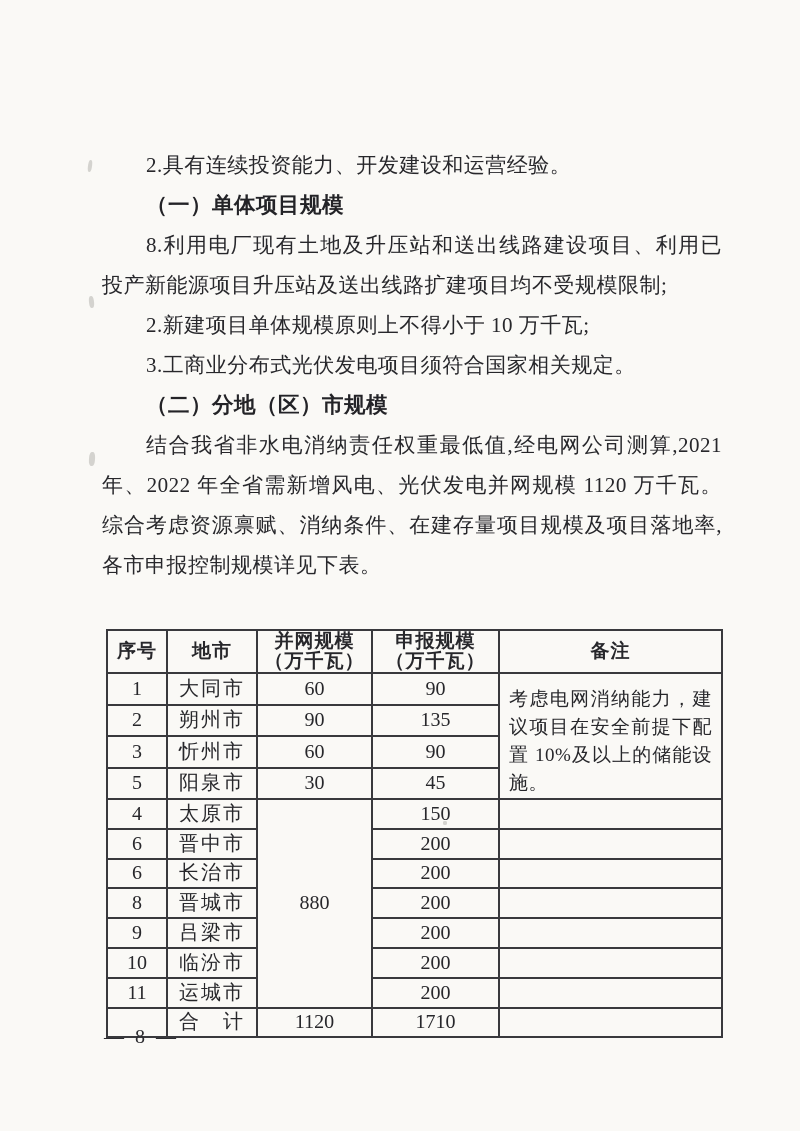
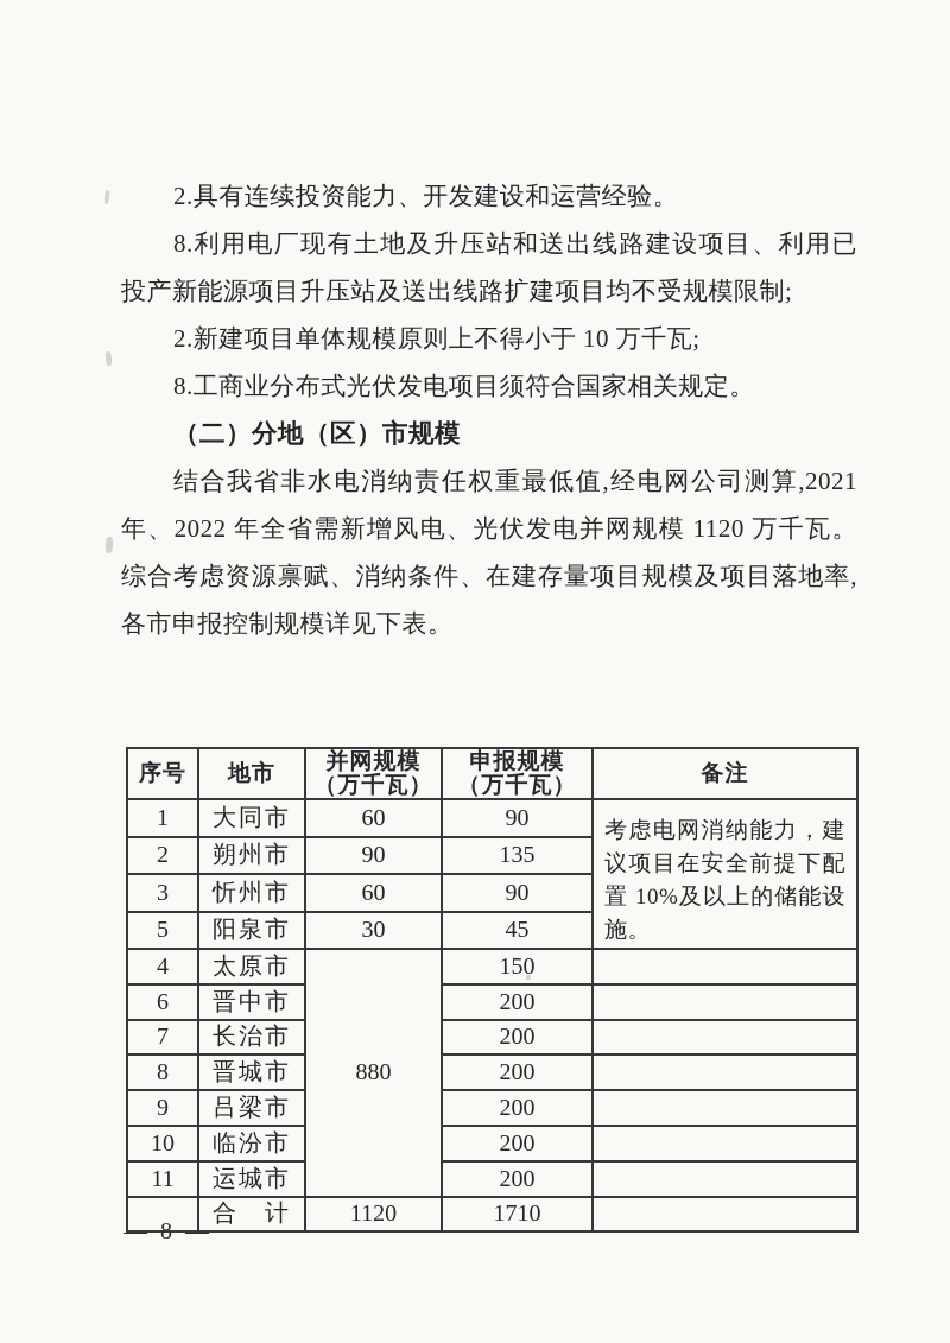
  2.具有连续投资能力、开发建设和运营经验。
- （一）单体项目规模
  8.利用电厂现有土地及升压站和送出线路建设项目、利用已
  投产新能源项目升压站及送出线路扩建项目均不受规模限制;
  2.新建项目单体规模原则上不得小于 10 万千瓦;
- 3.工商业分布式光伏发电项目须符合国家相关规定。
+ 8.工商业分布式光伏发电项目须符合国家相关规定。
  （二）分地（区）市规模
  结合我省非水电消纳责任权重最低值,经电网公司测算,2021
  年、2022 年全省需新增风电、光伏发电并网规模 1120 万千瓦。
  综合考虑资源禀赋、消纳条件、在建存量项目规模及项目落地率,
  各市申报控制规模详见下表。
  序号	地市	并网规模 （万千瓦）	申报规模 （万千瓦）	备注
  1	大同市	60	90	考虑电网消纳能力，建议项目在安全前提下配置 10%及以上的储能设施。
  2	朔州市	90	135
  3	忻州市	60	90
  5	阳泉市	30	45
  4	太原市	880	150
  6	晋中市	200
- 6	长治市	200
+ 7	长治市	200
  8	晋城市	200
  9	吕梁市	200
  10	临汾市	200
  11	运城市	200
  	合 计	1120	1710
  — 8 —
